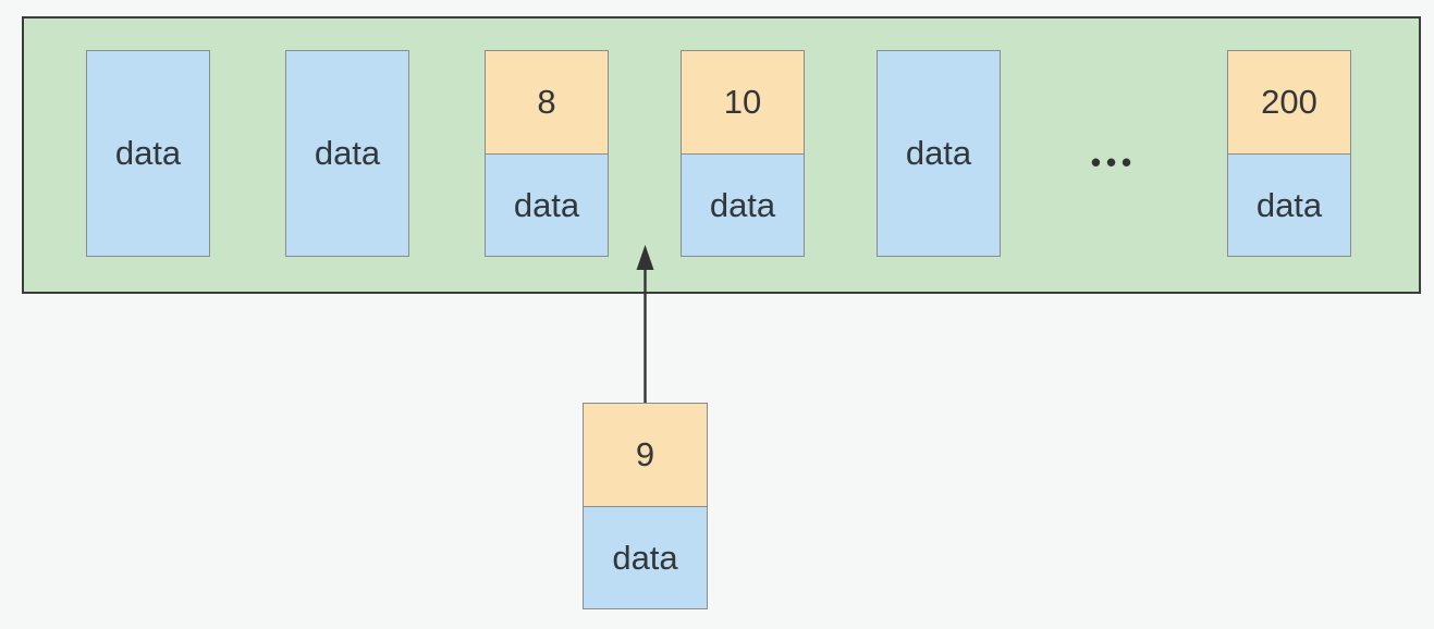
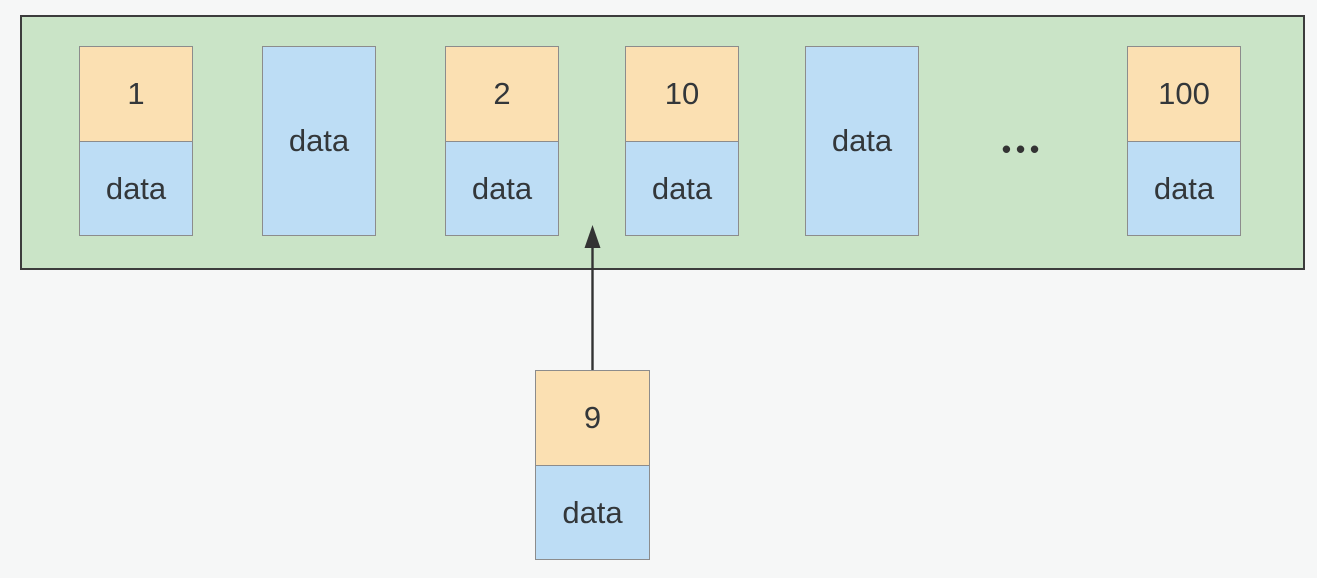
+ 1
  data
  data
- 8
+ 2
  data
  10
  data
  data
- 200
+ 100
  data
  •••
  9
  data
